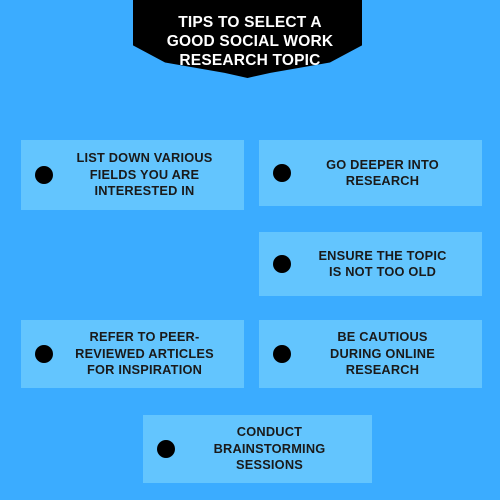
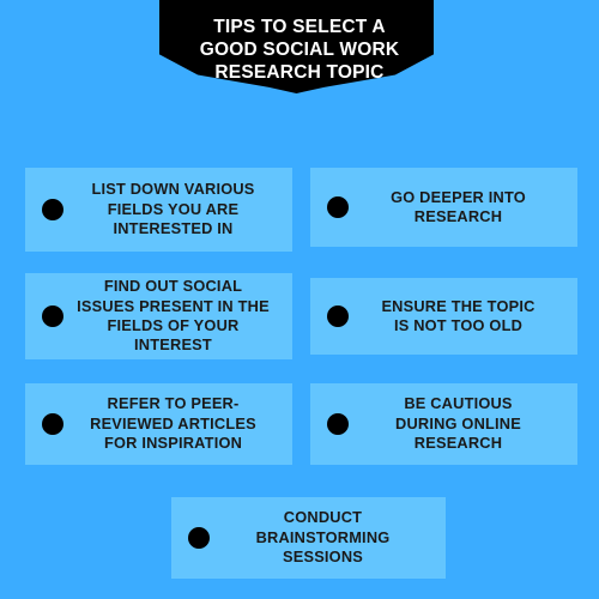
  TIPS TO SELECT A
  GOOD SOCIAL WORK
  RESEARCH TOPIC
  LIST DOWN VARIOUS
  FIELDS YOU ARE
  INTERESTED IN
  GO DEEPER INTO
  RESEARCH
+ FIND OUT SOCIAL
+ ISSUES PRESENT IN THE
+ FIELDS OF YOUR
+ INTEREST
  ENSURE THE TOPIC
  IS NOT TOO OLD
  REFER TO PEER-
  REVIEWED ARTICLES
  FOR INSPIRATION
  BE CAUTIOUS
  DURING ONLINE
  RESEARCH
  CONDUCT
  BRAINSTORMING
  SESSIONS
